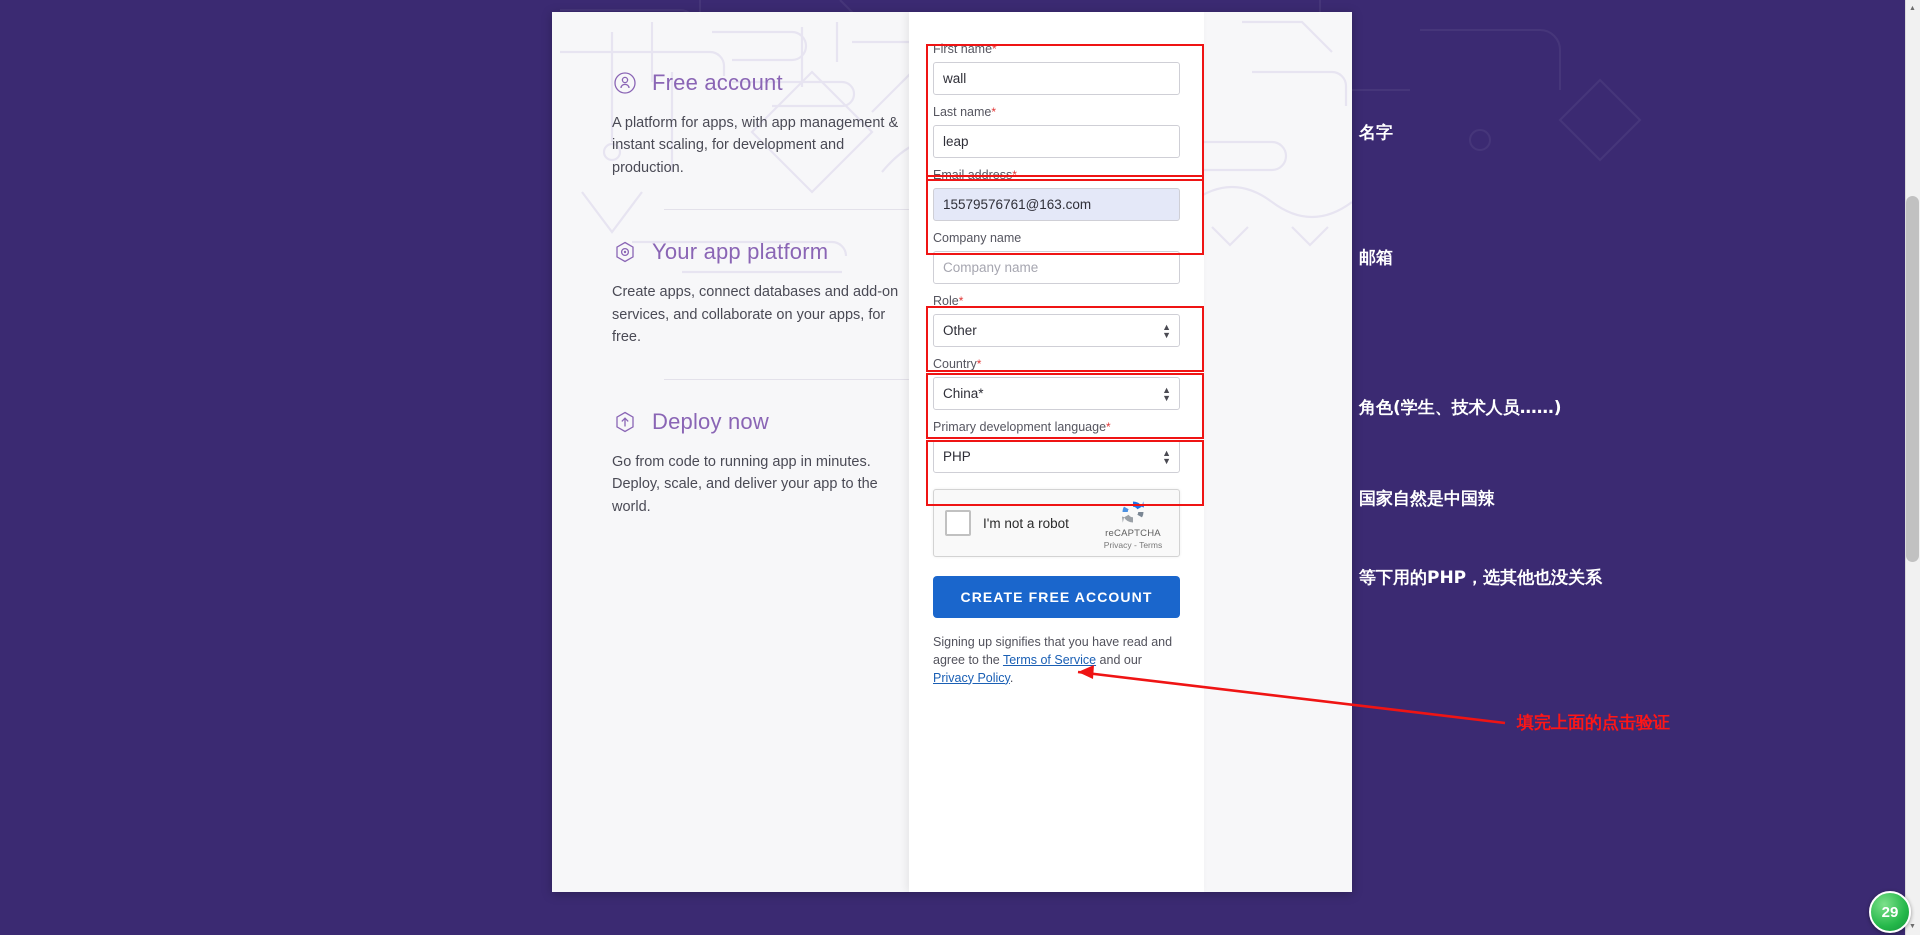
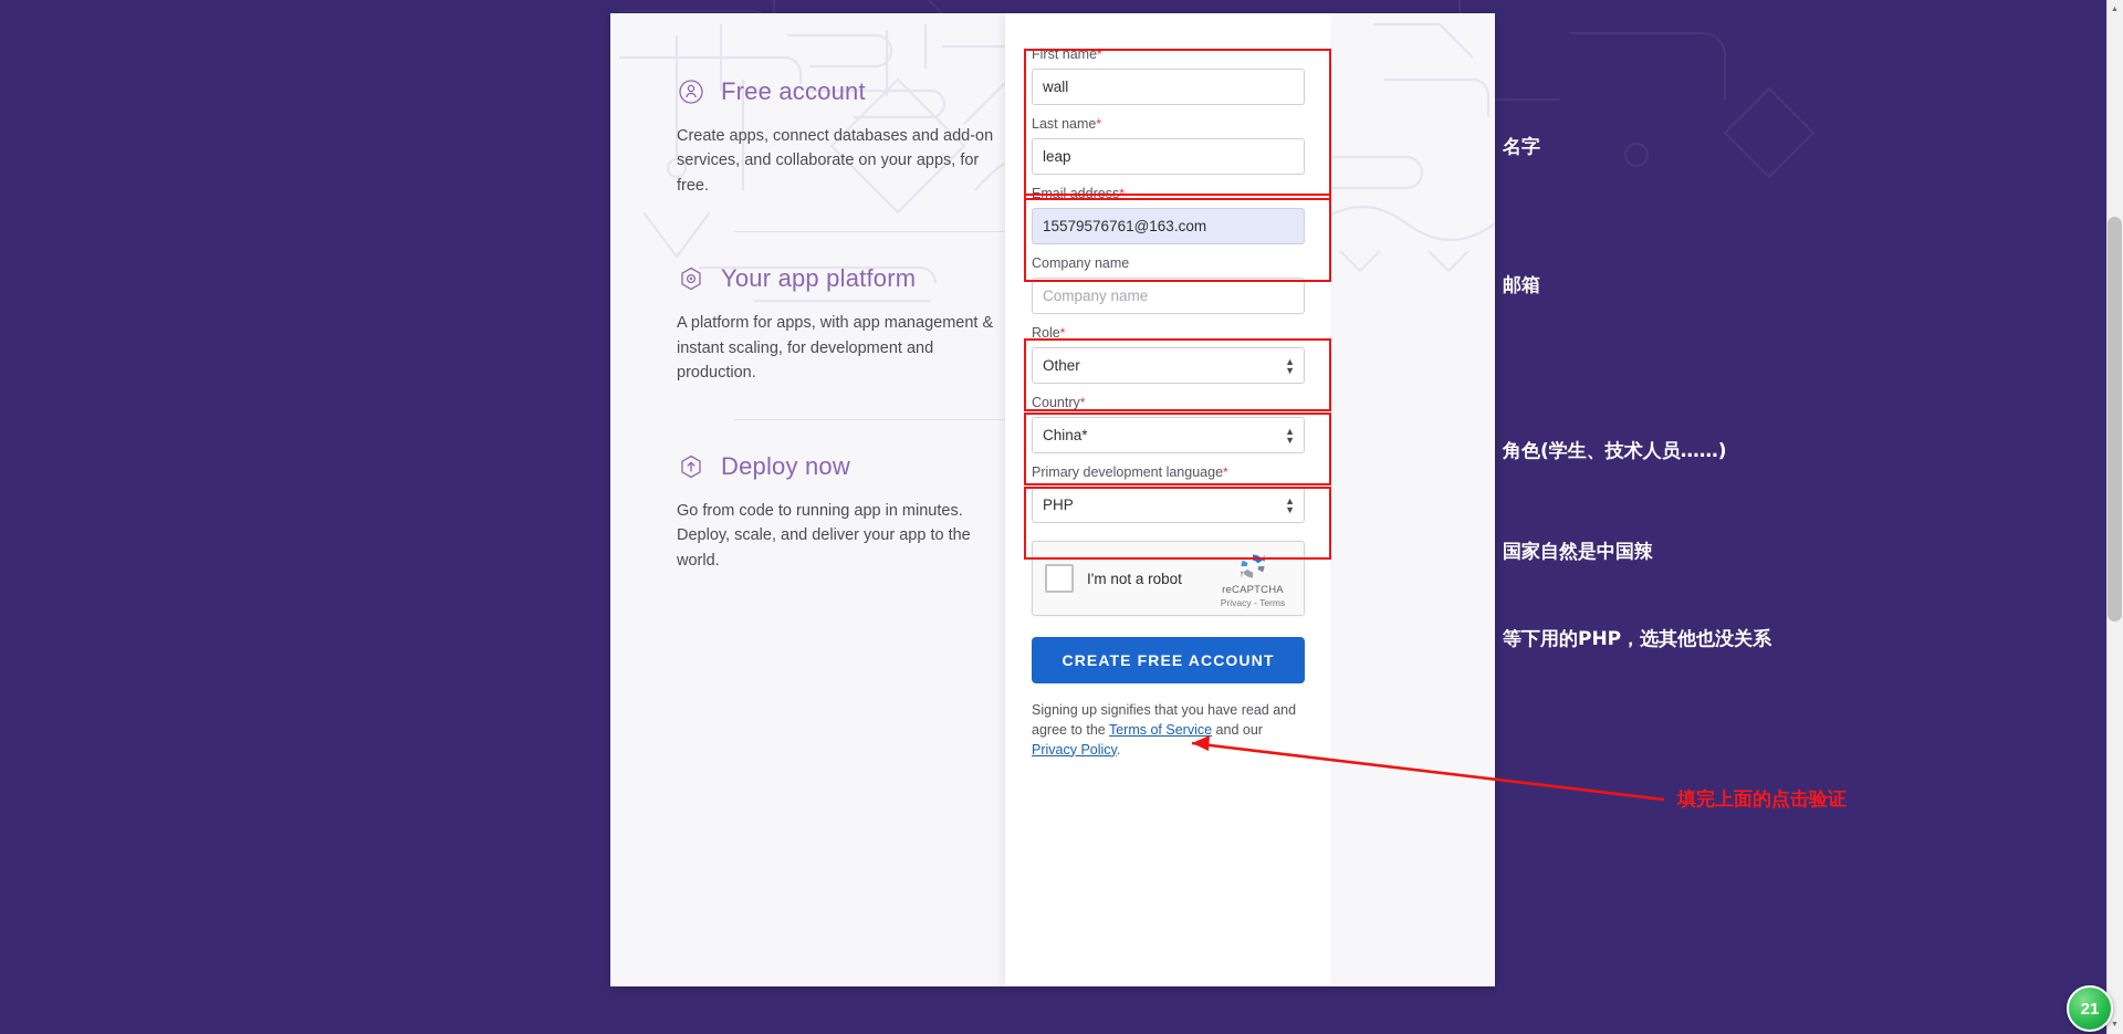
  Free account
- A platform for apps, with app management & instant scaling, for development and production.
+ Create apps, connect databases and add-on services, and collaborate on your apps, for free.
  Your app platform
- Create apps, connect databases and add-on services, and collaborate on your apps, for free.
+ A platform for apps, with app management & instant scaling, for development and production.
  Deploy now
  Go from code to running app in minutes. Deploy, scale, and deliver your app to the world.
  First name*
  wall
  Last name*
  leap
  Email address*
  15579576761@163.com
  Company name
  Company name
  Role*
  Other
  ▲
  ▼
  Country*
  China*
  ▲
  ▼
  Primary development language*
  PHP
  ▲
  ▼
  I'm not a robot
  reCAPTCHA
  Privacy - Terms
  CREATE FREE ACCOUNT
  Signing up signifies that you have read and agree to the Terms of Service and our Privacy Policy.
  名字
  邮箱
  角色(学生、技术人员……)
  国家自然是中国辣
  等下用的PHP，选其他也没关系
  填完上面的点击验证
- 29
+ 21
